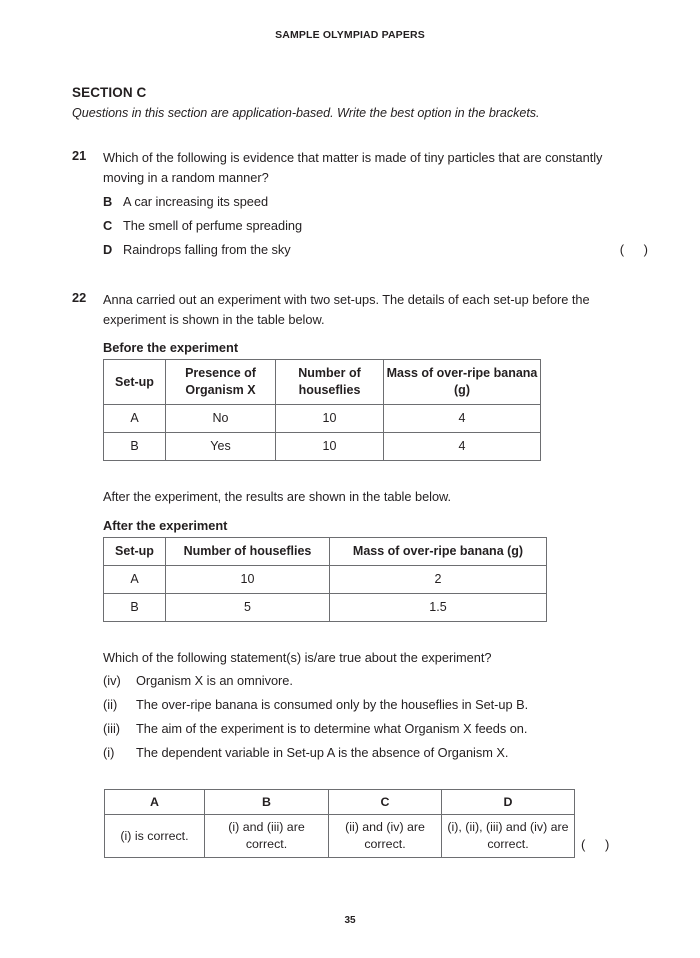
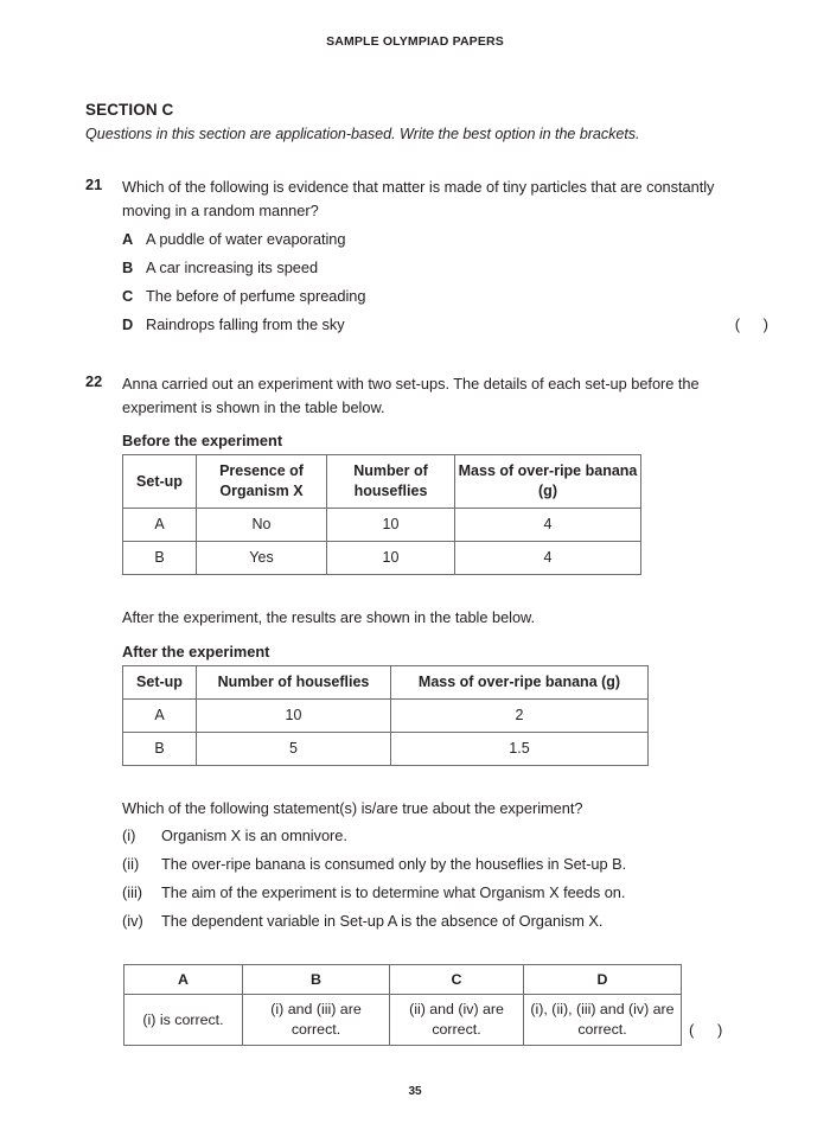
  SAMPLE OLYMPIAD PAPERS
  SECTION C
  Questions in this section are application-based. Write the best option in the brackets.
  21
  Which of the following is evidence that matter is made of tiny particles that are constantly moving in a random manner?
+ A
+ A puddle of water evaporating
  B
  A car increasing its speed
  C
- The smell of perfume spreading
+ The before of perfume spreading
  D
  Raindrops falling from the sky
  ( )
  22
  Anna carried out an experiment with two set-ups. The details of each set-up before the experiment is shown in the table below.
  Before the experiment
  Set-up	Presence of Organism X	Number of houseflies	Mass of over-ripe banana (g)
  A	No	10	4
  B	Yes	10	4
  After the experiment, the results are shown in the table below.
  After the experiment
  Set-up	Number of houseflies	Mass of over-ripe banana (g)
  A	10	2
  B	5	1.5
  Which of the following statement(s) is/are true about the experiment?
- (iv)
+ (i)
  Organism X is an omnivore.
  (ii)
  The over-ripe banana is consumed only by the houseflies in Set-up B.
  (iii)
  The aim of the experiment is to determine what Organism X feeds on.
- (i)
+ (iv)
  The dependent variable in Set-up A is the absence of Organism X.
  A	B	C	D
  (i) is correct.	(i) and (iii) are correct.	(ii) and (iv) are correct.	(i), (ii), (iii) and (iv) are correct.
  ( )
  35
